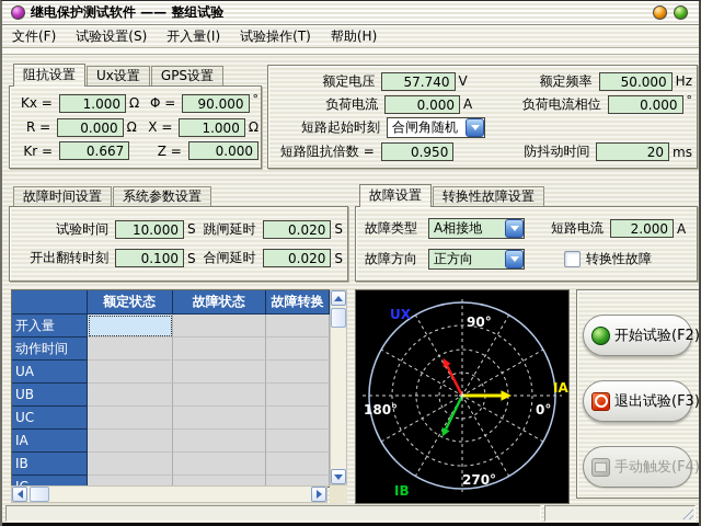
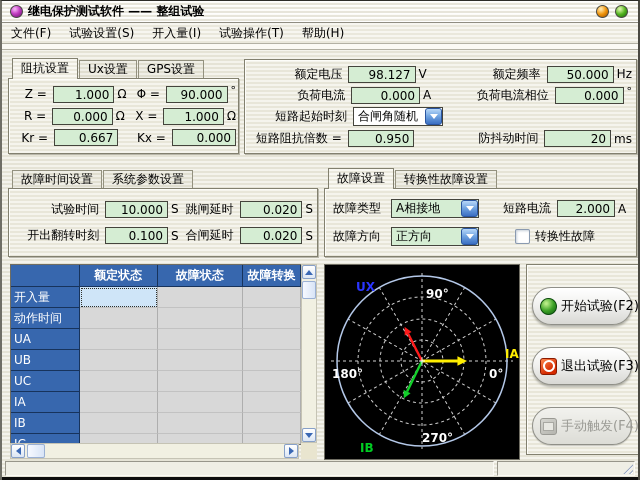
  继电保护测试软件 —— 整组试验
  文件(F)
  试验设置(S)
  开入量(I)
  试验操作(T)
  帮助(H)
  阻抗设置
  Ux设置
  GPS设置
- Kx =
+ Z =
  1.000
  Ω
  Φ =
  90.000
  °
  R =
  0.000
  Ω
  X =
  1.000
  Ω
  Kr =
  0.667
- Z =
+ Kx =
  0.000
  额定电压
- 57.740
+ 98.127
  V
  额定频率
  50.000
  Hz
  负荷电流
  0.000
  A
  负荷电流相位
  0.000
  °
  短路起始时刻
  合闸角随机
  短路阻抗倍数 =
  0.950
  防抖动时间
  20
  ms
  故障时间设置
  系统参数设置
  试验时间
  10.000
  S
  跳闸延时
  0.020
  S
  开出翻转时刻
  0.100
  S
  合闸延时
  0.020
  S
  故障设置
  转换性故障设置
  故障类型
  A相接地
  短路电流
  2.000
  A
  故障方向
  正方向
  转换性故障
  额定状态
  故障状态
  故障转换
  开入量
  动作时间
  UA
  UB
  UC
  IA
  IB
  90°
  180°
  0°
  270°
  UX
  IA
  IB
  开始试验(F2)
  退出试验(F3)
  手动触发(F4)
